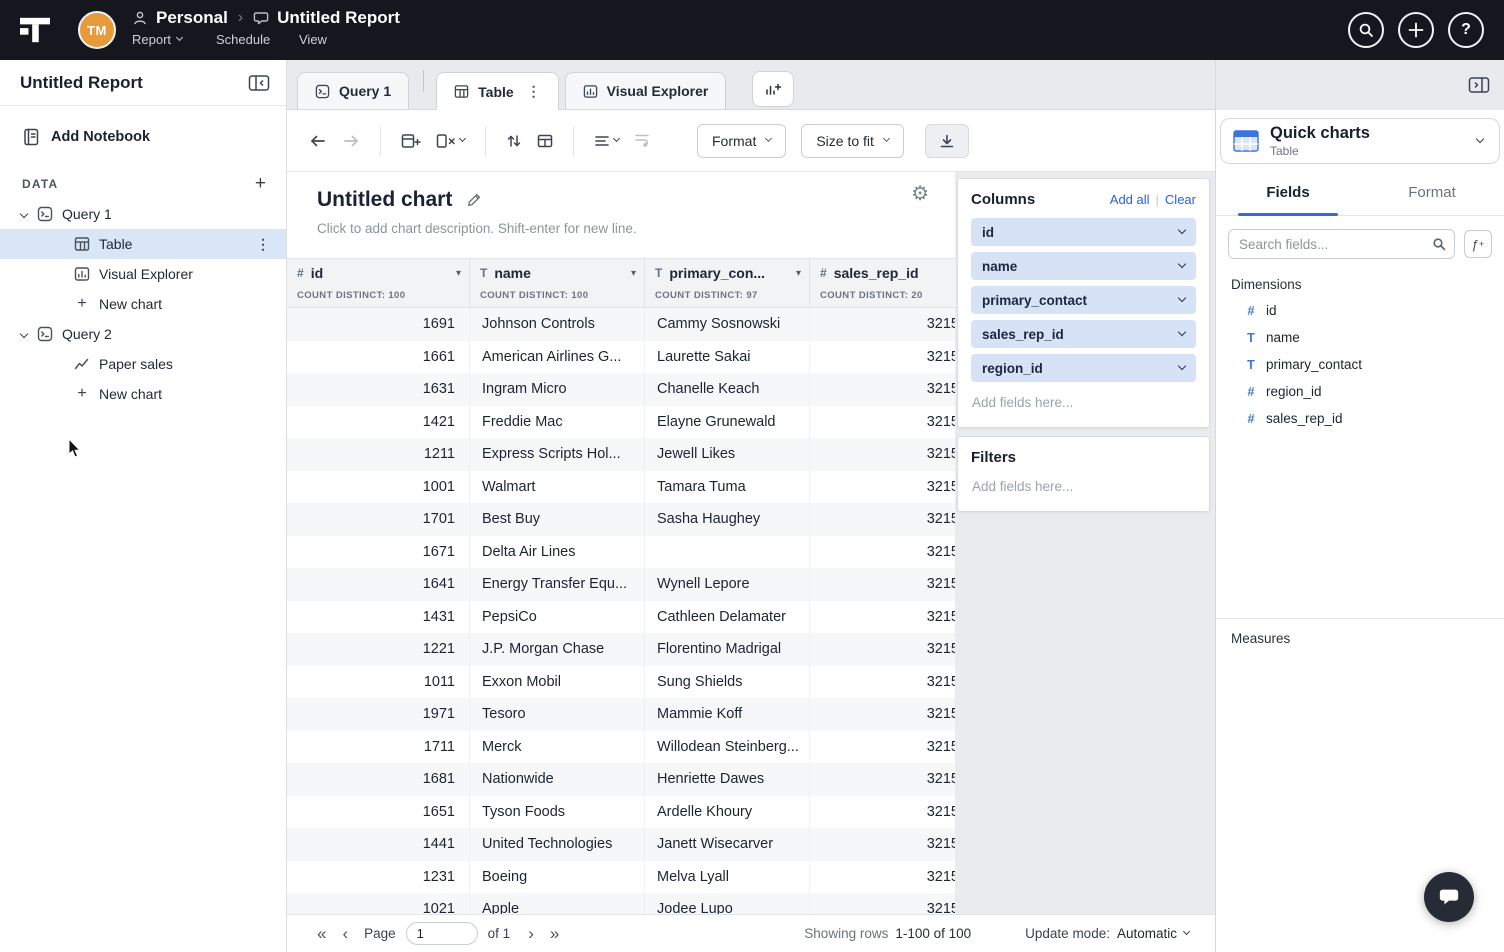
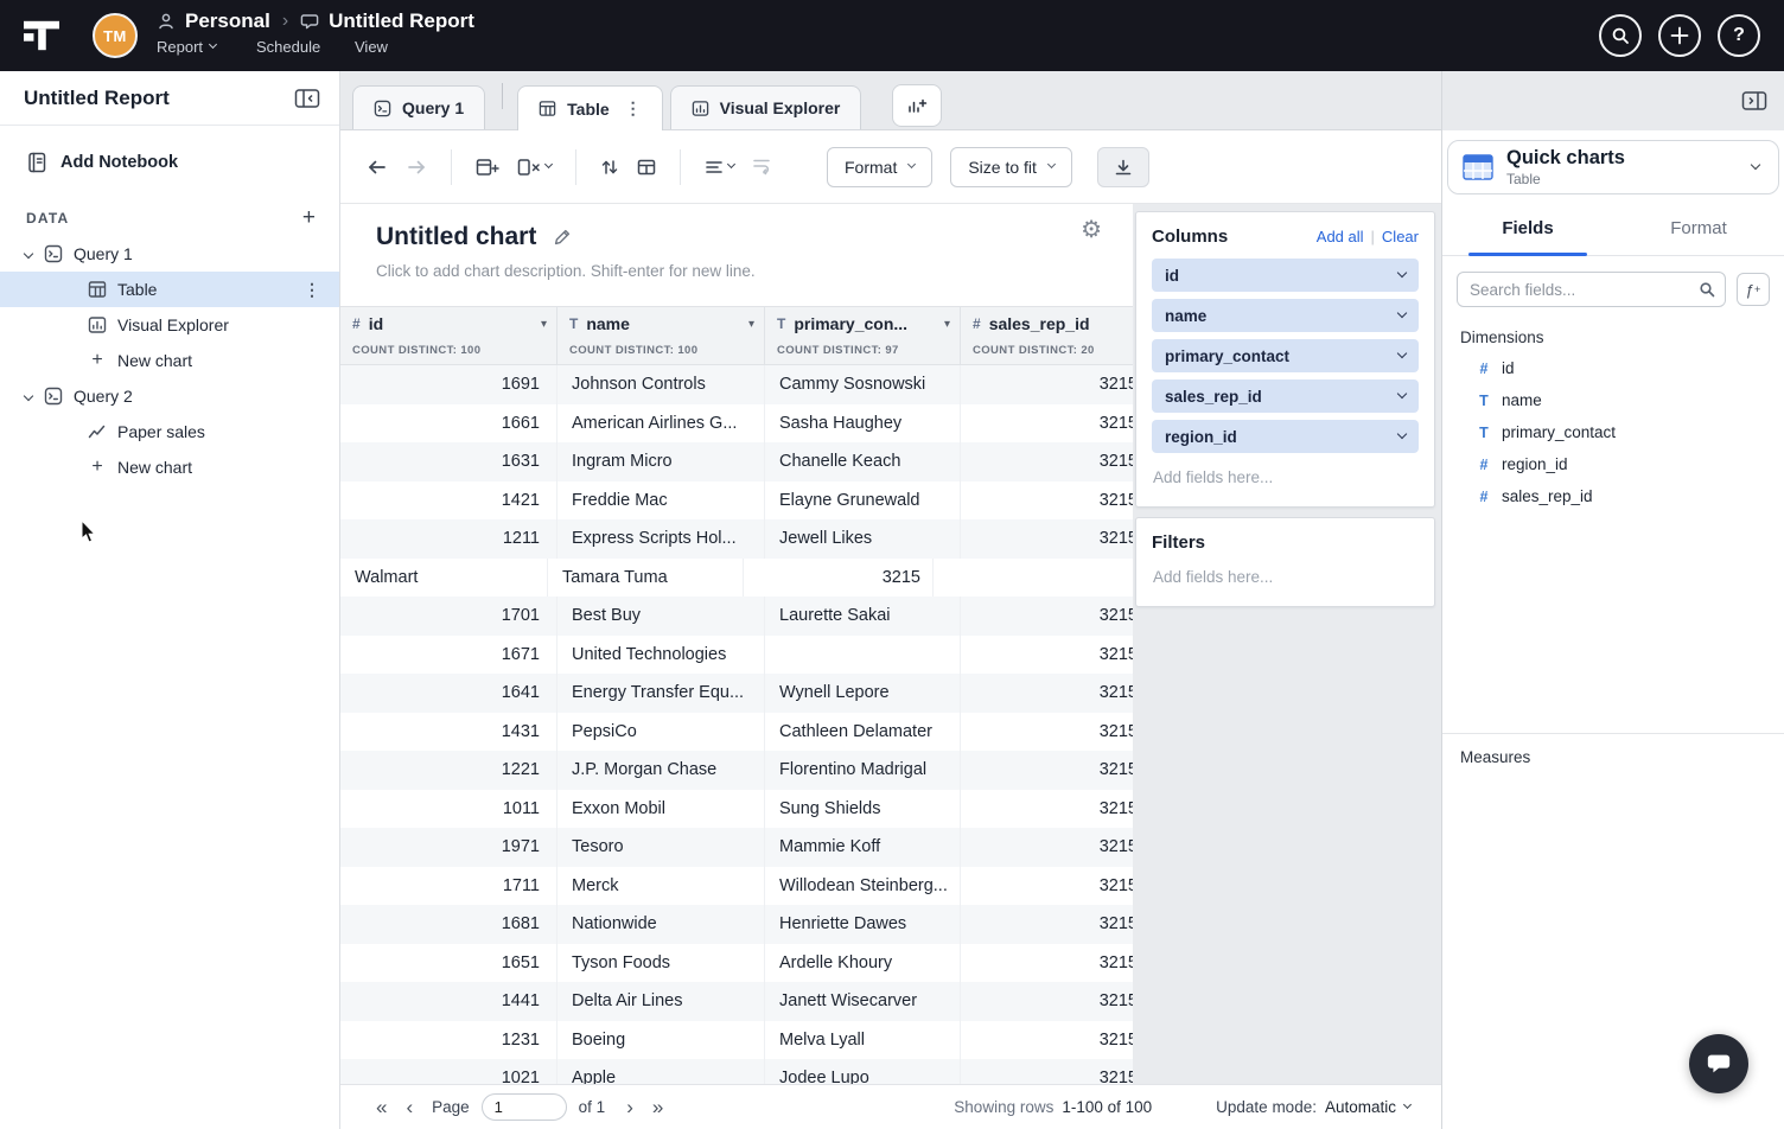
  TM
  Personal
  ›
  Untitled Report
  Report
  Schedule
  View
  ?
  Untitled Report
  Add Notebook
  DATA
  +
  Query 1
  Table
  ⋮
  Visual Explorer
  +
  New chart
  Query 2
  Paper sales
  +
  New chart
  Query 1
  Table
  ⋮
  Visual Explorer
  Format
  Size to fit
  Untitled chart
  Click to add chart description. Shift-enter for new line.
  ⚙
  #
  id
  ▾
  COUNT DISTINCT: 100
  T
  name
  ▾
  COUNT DISTINCT: 100
  T
  primary_con...
  ▾
  COUNT DISTINCT: 97
  #
  sales_rep_id
  COUNT DISTINCT: 20
  1691
  Johnson Controls
  Cammy Sosnowski
  3215
  1661
  American Airlines G...
- Laurette Sakai
+ Sasha Haughey
  3215
  1631
  Ingram Micro
  Chanelle Keach
  3215
  1421
  Freddie Mac
  Elayne Grunewald
  3215
  1211
  Express Scripts Hol...
  Jewell Likes
  3215
- 1001
  Walmart
  Tamara Tuma
  3215
  1701
  Best Buy
- Sasha Haughey
+ Laurette Sakai
  3215
  1671
- Delta Air Lines
+ United Technologies
  3215
  1641
  Energy Transfer Equ...
  Wynell Lepore
  3215
  1431
  PepsiCo
  Cathleen Delamater
  3215
  1221
  J.P. Morgan Chase
  Florentino Madrigal
  3215
  1011
  Exxon Mobil
  Sung Shields
  3215
  1971
  Tesoro
  Mammie Koff
  3215
  1711
  Merck
  Willodean Steinberg...
  3215
  1681
  Nationwide
  Henriette Dawes
  3215
  1651
  Tyson Foods
  Ardelle Khoury
  3215
  1441
- United Technologies
+ Delta Air Lines
  Janett Wisecarver
  3215
  1231
  Boeing
  Melva Lyall
  3215
  1021
  Apple
  Jodee Lupo
  3215
  Columns
  Add all
  |
  Clear
  id
  name
  primary_contact
  sales_rep_id
  region_id
  Add fields here...
  Filters
  Add fields here...
  «
  ‹
  Page
  1
  of 1
  ›
  »
  Showing rows
  1-100 of 100
  Update mode:
  Automatic
  Quick charts
  Table
  Fields
  Format
  Search fields...
  ƒ
  +
  Dimensions
  #
  id
  T
  name
  T
  primary_contact
  #
  region_id
  #
  sales_rep_id
  Measures
